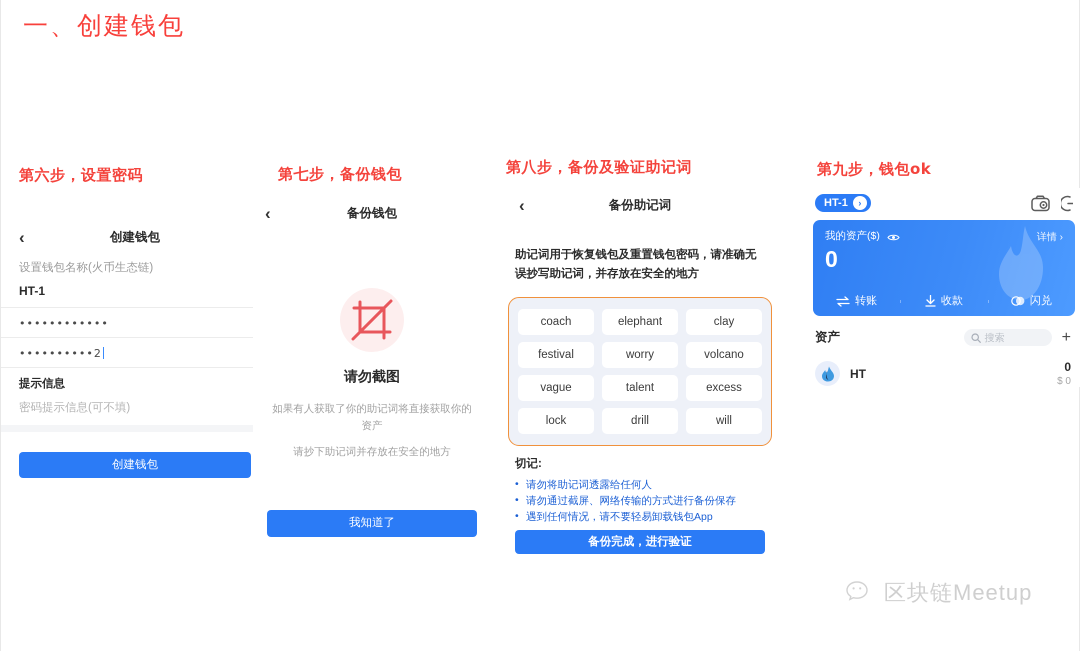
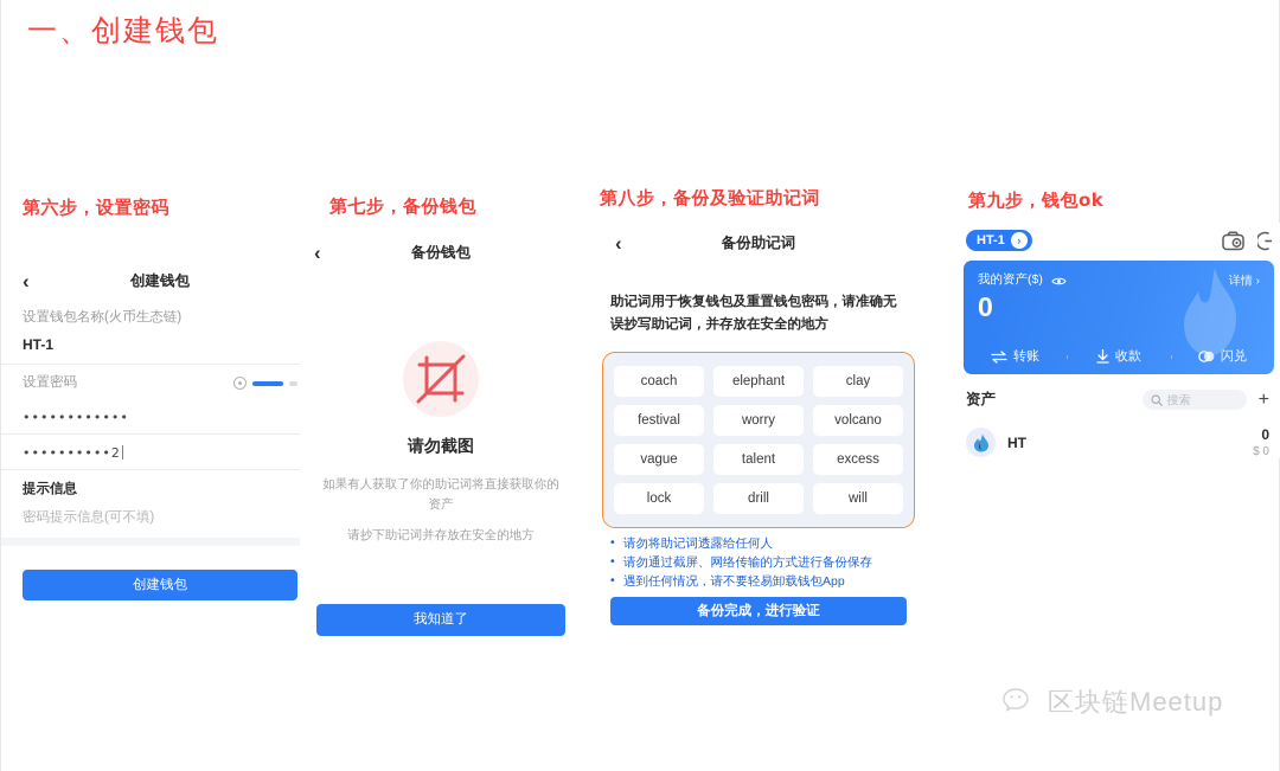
  一、创建钱包
  第六步，设置密码
  第七步，备份钱包
  第八步，备份及验证助记词
  第九步，钱包ok
  ‹
  创建钱包
  设置钱包名称(火币生态链)
  HT-1
+ 设置密码
  ••••••••••••
  ••••••••••2
  提示信息
  密码提示信息(可不填)
  创建钱包
  ‹
  备份钱包
  请勿截图
  如果有人获取了你的助记词将直接获取你的资产
  请抄下助记词并存放在安全的地方
  我知道了
  ‹
  备份助记词
  助记词用于恢复钱包及重置钱包密码，请准确无误抄写助记词，并存放在安全的地方
  coach
  elephant
  clay
  festival
  worry
  volcano
  vague
  talent
  excess
  lock
  drill
  will
- 切记:
  请勿将助记词透露给任何人
  请勿通过截屏、网络传输的方式进行备份保存
  遇到任何情况，请不要轻易卸载钱包App
  备份完成，进行验证
  HT-1
  ›
  我的资产($)
  详情 ›
  0
  转账
  收款
  闪兑
  资产
  搜索
  +
  HT
  0
  $ 0
  区块链Meetup
